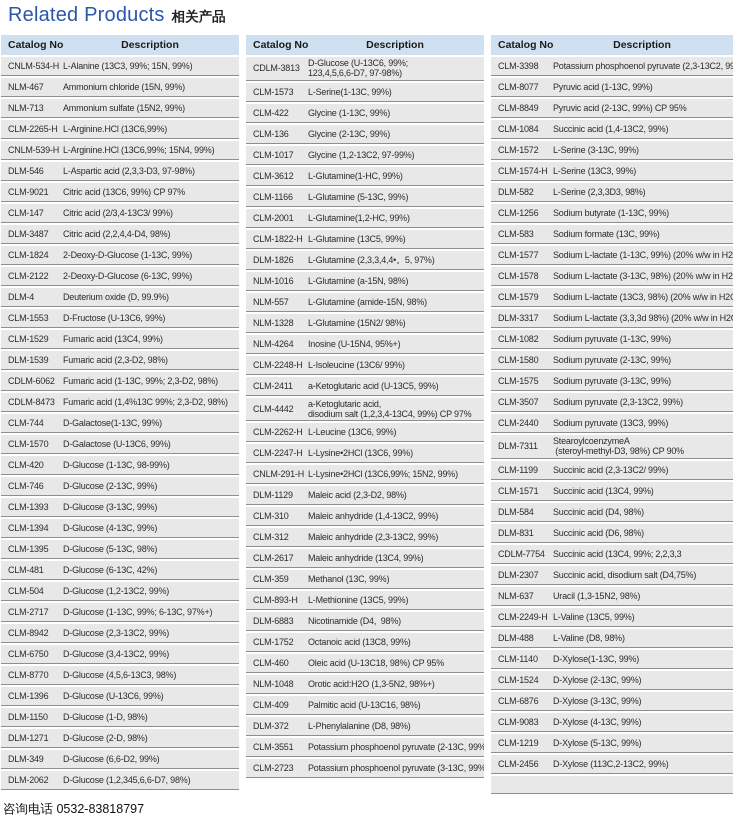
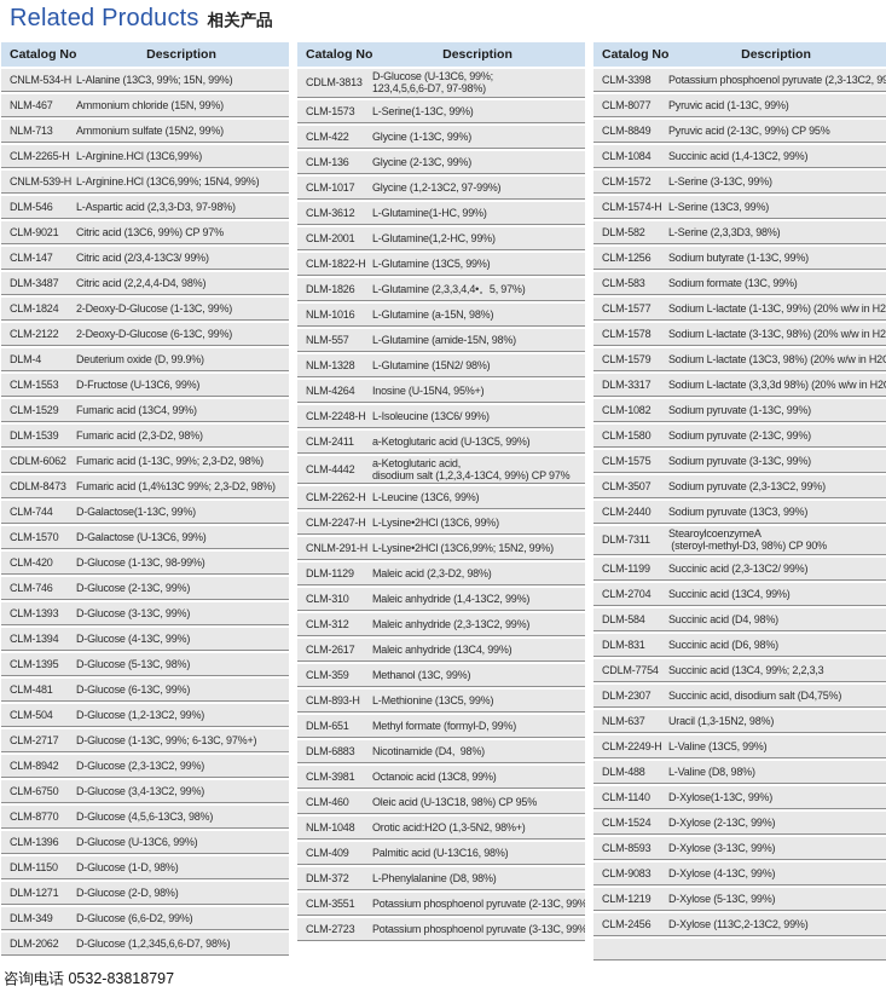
  Related Products
  相关产品
  Catalog No
  Description
  CNLM-534-H
  L-Alanine (13C3, 99%; 15N, 99%)
  NLM-467
  Ammonium chloride (15N, 99%)
  NLM-713
  Ammonium sulfate (15N2, 99%)
  CLM-2265-H
  L-Arginine.HCl (13C6,99%)
  CNLM-539-H
  L-Arginine.HCl (13C6,99%; 15N4, 99%)
  DLM-546
  L-Aspartic acid (2,3,3-D3, 97-98%)
  CLM-9021
  Citric acid (13C6, 99%) CP 97%
  CLM-147
  Citric acid (2/3,4-13C3/ 99%)
  DLM-3487
  Citric acid (2,2,4,4-D4, 98%)
  CLM-1824
  2-Deoxy-D-Glucose (1-13C, 99%)
  CLM-2122
  2-Deoxy-D-Glucose (6-13C, 99%)
  DLM-4
  Deuterium oxide (D, 99.9%)
  CLM-1553
  D-Fructose (U-13C6, 99%)
  CLM-1529
  Fumaric acid (13C4, 99%)
  DLM-1539
  Fumaric acid (2,3-D2, 98%)
  CDLM-6062
  Fumaric acid (1-13C, 99%; 2,3-D2, 98%)
  CDLM-8473
  Fumaric acid (1,4%13C 99%; 2,3-D2, 98%)
  CLM-744
  D-Galactose(1-13C, 99%)
  CLM-1570
  D-Galactose (U-13C6, 99%)
  CLM-420
  D-Glucose (1-13C, 98-99%)
  CLM-746
  D-Glucose (2-13C, 99%)
  CLM-1393
  D-Glucose (3-13C, 99%)
  CLM-1394
  D-Glucose (4-13C, 99%)
  CLM-1395
  D-Glucose (5-13C, 98%)
  CLM-481
- D-Glucose (6-13C, 42%)
+ D-Glucose (6-13C, 99%)
  CLM-504
  D-Glucose (1,2-13C2, 99%)
  CLM-2717
  D-Glucose (1-13C, 99%; 6-13C, 97%+)
  CLM-8942
  D-Glucose (2,3-13C2, 99%)
  CLM-6750
  D-Glucose (3,4-13C2, 99%)
  CLM-8770
  D-Glucose (4,5,6-13C3, 98%)
  CLM-1396
  D-Glucose (U-13C6, 99%)
  DLM-1150
  D-Glucose (1-D, 98%)
  DLM-1271
  D-Glucose (2-D, 98%)
  DLM-349
  D-Glucose (6,6-D2, 99%)
  DLM-2062
  D-Glucose (1,2,345,6,6-D7, 98%)
  Catalog No
  Description
  CDLM-3813
  D-Glucose (U-13C6, 99%;
  123,4,5,6,6-D7, 97-98%)
  CLM-1573
  L-Serine(1-13C, 99%)
  CLM-422
  Glycine (1-13C, 99%)
  CLM-136
  Glycine (2-13C, 99%)
  CLM-1017
  Glycine (1,2-13C2, 97-99%)
  CLM-3612
  L-Glutamine(1-HC, 99%)
- CLM-1166
- L-Glutamine (5-13C, 99%)
  CLM-2001
  L-Glutamine(1,2-HC, 99%)
  CLM-1822-H
  L-Glutamine (13C5, 99%)
  DLM-1826
  L-Glutamine (2,3,3,4,4•。5, 97%)
  NLM-1016
  L-Glutamine (a-15N, 98%)
  NLM-557
  L-Glutamine (amide-15N, 98%)
  NLM-1328
  L-Glutamine (15N2/ 98%)
  NLM-4264
  Inosine (U-15N4, 95%+)
  CLM-2248-H
  L-Isoleucine (13C6/ 99%)
  CLM-2411
  a-Ketoglutaric acid (U-13C5, 99%)
  CLM-4442
  a-Ketoglutaric acid,
  disodium salt (1,2,3,4-13C4, 99%) CP 97%
  CLM-2262-H
  L-Leucine (13C6, 99%)
  CLM-2247-H
  L-Lysine•2HCl (13C6, 99%)
  CNLM-291-H
  L-Lysine•2HCl (13C6,99%; 15N2, 99%)
  DLM-1129
  Maleic acid (2,3-D2, 98%)
  CLM-310
  Maleic anhydride (1,4-13C2, 99%)
  CLM-312
  Maleic anhydride (2,3-13C2, 99%)
  CLM-2617
  Maleic anhydride (13C4, 99%)
  CLM-359
  Methanol (13C, 99%)
  CLM-893-H
  L-Methionine (13C5, 99%)
+ DLM-651
+ Methyl formate (formyl-D, 99%)
  DLM-6883
  Nicotinamide (D4, 98%)
- CLM-1752
+ CLM-3981
  Octanoic acid (13C8, 99%)
  CLM-460
  Oleic acid (U-13C18, 98%) CP 95%
  NLM-1048
  Orotic acid:H2O (1,3-5N2, 98%+)
  CLM-409
  Palmitic acid (U-13C16, 98%)
  DLM-372
  L-Phenylalanine (D8, 98%)
  CLM-3551
  Potassium phosphoenol pyruvate (2-13C, 99%
  CLM-2723
  Potassium phosphoenol pyruvate (3-13C, 99%
  Catalog No
  Description
  CLM-3398
  Potassium phosphoenol pyruvate (2,3-13C2, 99
  CLM-8077
  Pyruvic acid (1-13C, 99%)
  CLM-8849
  Pyruvic acid (2-13C, 99%) CP 95%
  CLM-1084
  Succinic acid (1,4-13C2, 99%)
  CLM-1572
  L-Serine (3-13C, 99%)
  CLM-1574-H
  L-Serine (13C3, 99%)
  DLM-582
  L-Serine (2,3,3D3, 98%)
  CLM-1256
  Sodium butyrate (1-13C, 99%)
  CLM-583
  Sodium formate (13C, 99%)
  CLM-1577
  Sodium L-lactate (1-13C, 99%) (20% w/w in H2
  CLM-1578
  Sodium L-lactate (3-13C, 98%) (20% w/w in H2
  CLM-1579
  Sodium L-lactate (13C3, 98%) (20% w/w in H2
  DLM-3317
  Sodium L-lactate (3,3,3d 98%) (20% w/w in H2
  CLM-1082
  Sodium pyruvate (1-13C, 99%)
  CLM-1580
  Sodium pyruvate (2-13C, 99%)
  CLM-1575
  Sodium pyruvate (3-13C, 99%)
  CLM-3507
  Sodium pyruvate (2,3-13C2, 99%)
  CLM-2440
  Sodium pyruvate (13C3, 99%)
  DLM-7311
  StearoylcoenzymeA
  (steroyl-methyl-D3, 98%) CP 90%
  CLM-1199
  Succinic acid (2,3-13C2/ 99%)
- CLM-1571
+ CLM-2704
  Succinic acid (13C4, 99%)
  DLM-584
  Succinic acid (D4, 98%)
  DLM-831
  Succinic acid (D6, 98%)
  CDLM-7754
  Succinic acid (13C4, 99%; 2,2,3,3
  DLM-2307
  Succinic acid, disodium salt (D4,75%)
  NLM-637
  Uracil (1,3-15N2, 98%)
  CLM-2249-H
  L-Valine (13C5, 99%)
  DLM-488
  L-Valine (D8, 98%)
  CLM-1140
  D-Xylose(1-13C, 99%)
  CLM-1524
  D-Xylose (2-13C, 99%)
- CLM-6876
+ CLM-8593
  D-Xylose (3-13C, 99%)
  CLM-9083
  D-Xylose (4-13C, 99%)
  CLM-1219
  D-Xylose (5-13C, 99%)
  CLM-2456
  D-Xylose (113C,2-13C2, 99%)
  咨询电话 0532-83818797
